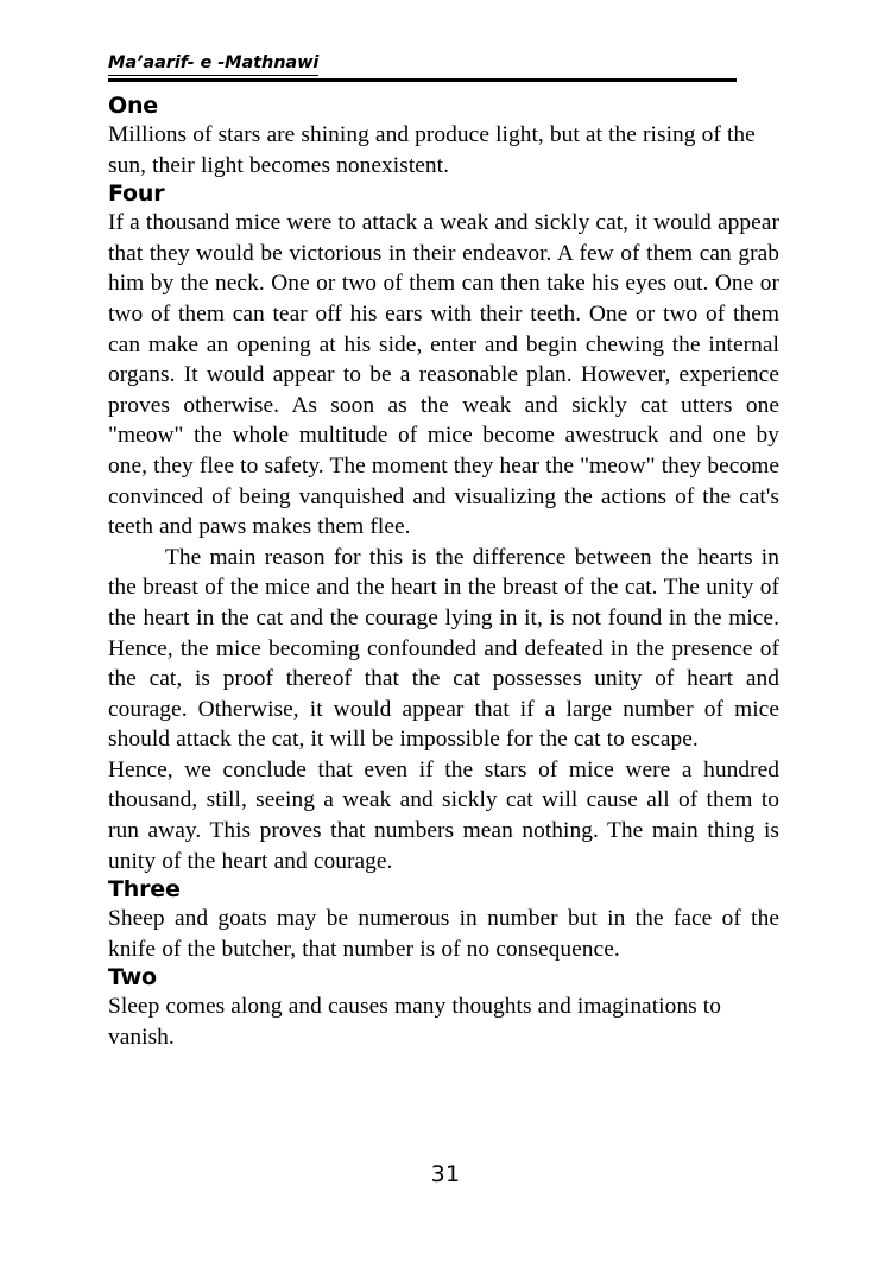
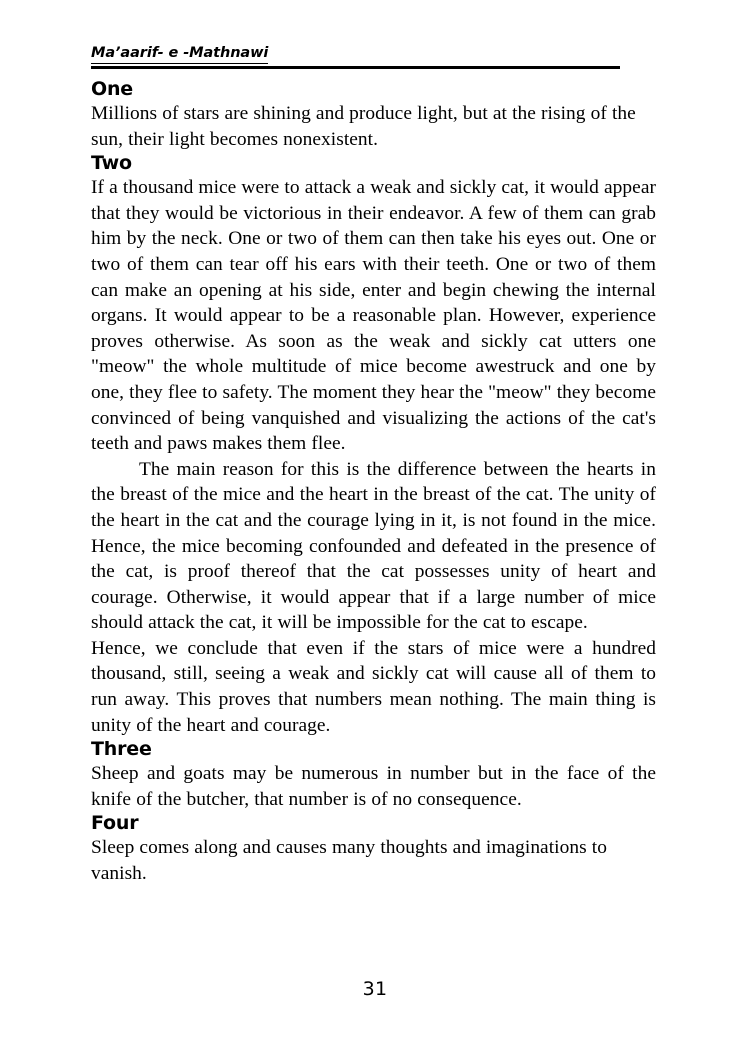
  Ma’aarif- e -Mathnawi
  One
  Millions of stars are shining and produce light, but at the rising of the sun, their light becomes nonexistent.
- Four
+ Two
  If a thousand mice were to attack a weak and sickly cat, it would appear that they would be victorious in their endeavor. A few of them can grab him by the neck. One or two of them can then take his eyes out. One or two of them can tear off his ears with their teeth. One or two of them can make an opening at his side, enter and begin chewing the internal organs. It would appear to be a reasonable plan. However, experience proves otherwise. As soon as the weak and sickly cat utters one "meow" the whole multitude of mice become awestruck and one by one, they flee to safety. The moment they hear the "meow" they become convinced of being vanquished and visualizing the actions of the cat's teeth and paws makes them flee.
  The main reason for this is the difference between the hearts in the breast of the mice and the heart in the breast of the cat. The unity of the heart in the cat and the courage lying in it, is not found in the mice. Hence, the mice becoming confounded and defeated in the presence of the cat, is proof thereof that the cat possesses unity of heart and courage. Otherwise, it would appear that if a large number of mice should attack the cat, it will be impossible for the cat to escape.
  Hence, we conclude that even if the stars of mice were a hundred thousand, still, seeing a weak and sickly cat will cause all of them to run away. This proves that numbers mean nothing. The main thing is unity of the heart and courage.
  Three
  Sheep and goats may be numerous in number but in the face of the knife of the butcher, that number is of no consequence.
- Two
+ Four
  Sleep comes along and causes many thoughts and imaginations to vanish.
  31
